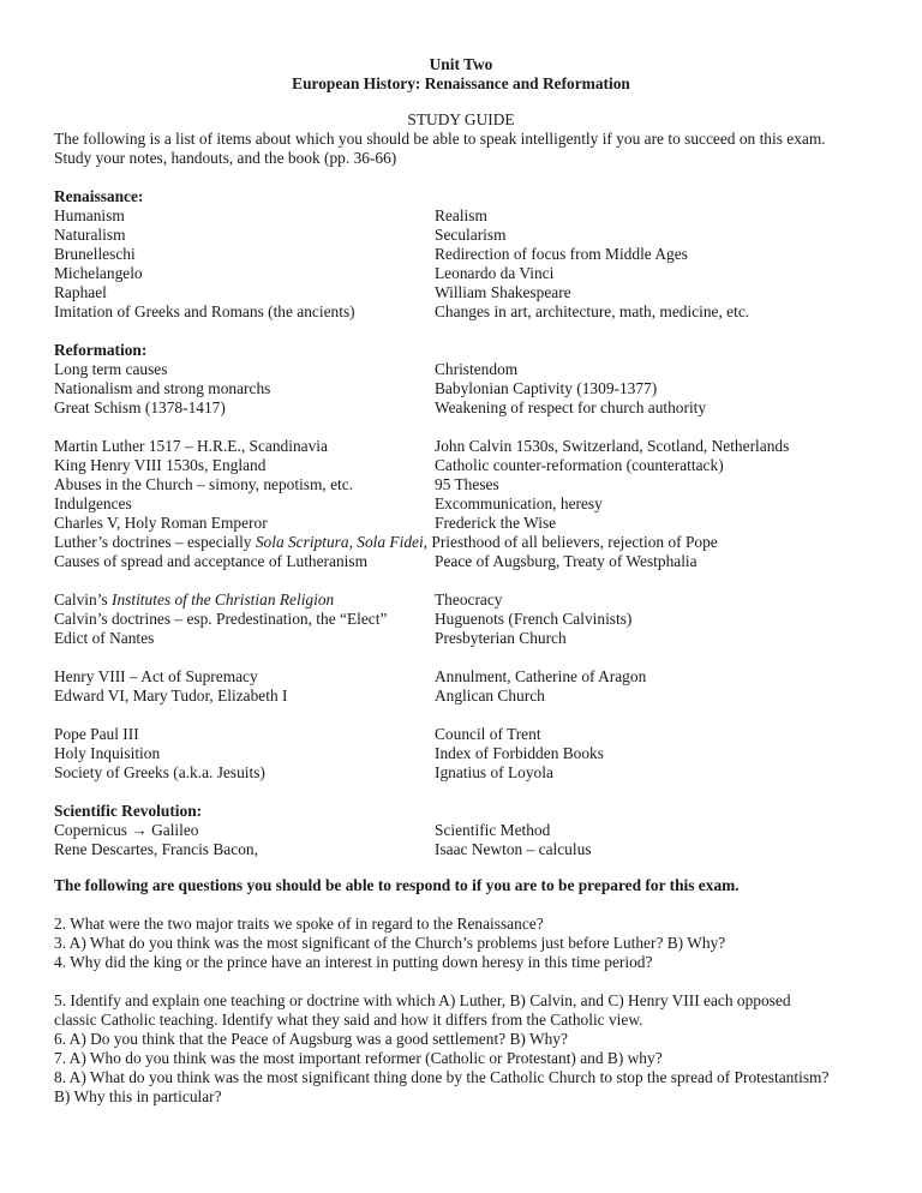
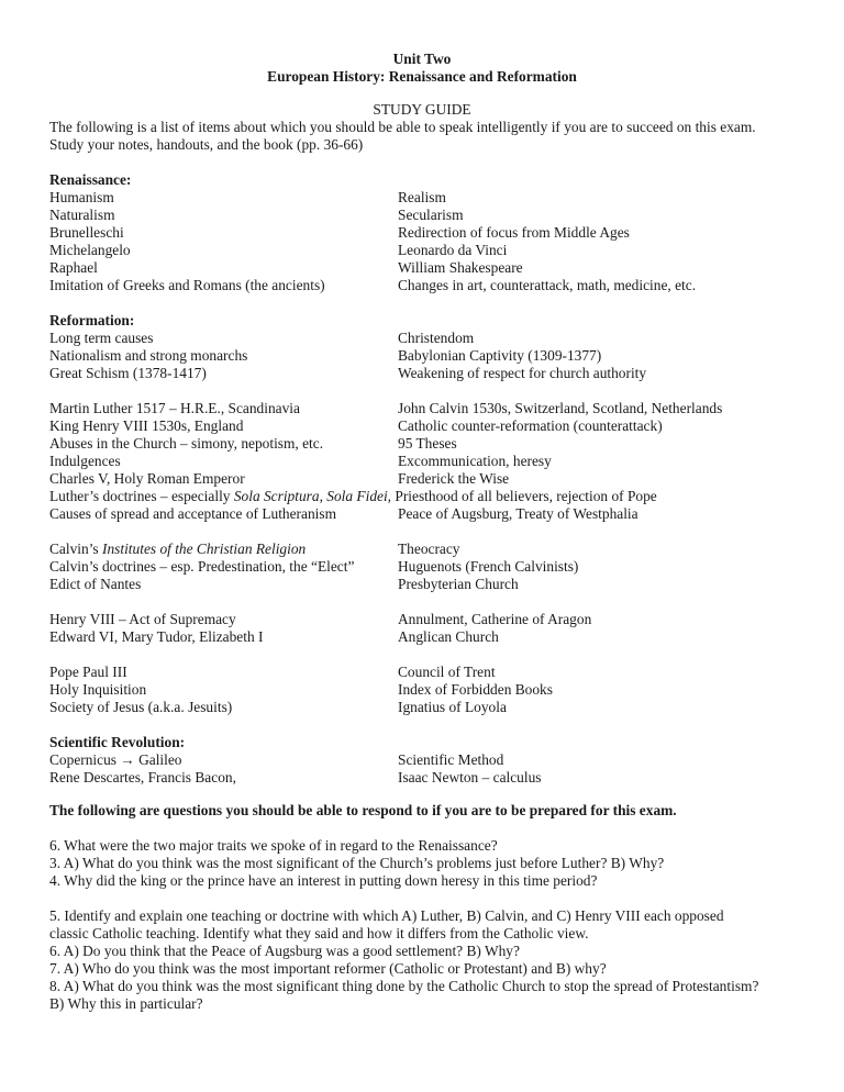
  Unit Two
  European History: Renaissance and Reformation
  STUDY GUIDE
  The following is a list of items about which you should be able to speak intelligently if you are to succeed on this exam.
  Study your notes, handouts, and the book (pp. 36-66)
  Renaissance:
  Humanism
  Realism
  Naturalism
  Secularism
  Brunelleschi
  Redirection of focus from Middle Ages
  Michelangelo
  Leonardo da Vinci
  Raphael
  William Shakespeare
  Imitation of Greeks and Romans (the ancients)
- Changes in art, architecture, math, medicine, etc.
+ Changes in art, counterattack, math, medicine, etc.
  Reformation:
  Long term causes
  Christendom
  Nationalism and strong monarchs
  Babylonian Captivity (1309-1377)
  Great Schism (1378-1417)
  Weakening of respect for church authority
  Martin Luther 1517 – H.R.E., Scandinavia
  John Calvin 1530s, Switzerland, Scotland, Netherlands
  King Henry VIII 1530s, England
  Catholic counter-reformation (counterattack)
  Abuses in the Church – simony, nepotism, etc.
  95 Theses
  Indulgences
  Excommunication, heresy
  Charles V, Holy Roman Emperor
  Frederick the Wise
  Luther’s doctrines – especially Sola Scriptura, Sola Fidei, Priesthood of all believers, rejection of Pope
  Causes of spread and acceptance of Lutheranism
  Peace of Augsburg, Treaty of Westphalia
  Calvin’s Institutes of the Christian Religion
  Theocracy
  Calvin’s doctrines – esp. Predestination, the “Elect”
  Huguenots (French Calvinists)
  Edict of Nantes
  Presbyterian Church
  Henry VIII – Act of Supremacy
  Annulment, Catherine of Aragon
  Edward VI, Mary Tudor, Elizabeth I
  Anglican Church
  Pope Paul III
  Council of Trent
  Holy Inquisition
  Index of Forbidden Books
- Society of Greeks (a.k.a. Jesuits)
+ Society of Jesus (a.k.a. Jesuits)
  Ignatius of Loyola
  Scientific Revolution:
  Copernicus → Galileo
  Scientific Method
  Rene Descartes, Francis Bacon,
  Isaac Newton – calculus
  The following are questions you should be able to respond to if you are to be prepared for this exam.
- 2. What were the two major traits we spoke of in regard to the Renaissance?
+ 6. What were the two major traits we spoke of in regard to the Renaissance?
  3. A) What do you think was the most significant of the Church’s problems just before Luther? B) Why?
  4. Why did the king or the prince have an interest in putting down heresy in this time period?
  5. Identify and explain one teaching or doctrine with which A) Luther, B) Calvin, and C) Henry VIII each opposed
  classic Catholic teaching. Identify what they said and how it differs from the Catholic view.
  6. A) Do you think that the Peace of Augsburg was a good settlement? B) Why?
  7. A) Who do you think was the most important reformer (Catholic or Protestant) and B) why?
  8. A) What do you think was the most significant thing done by the Catholic Church to stop the spread of Protestantism?
  B) Why this in particular?
